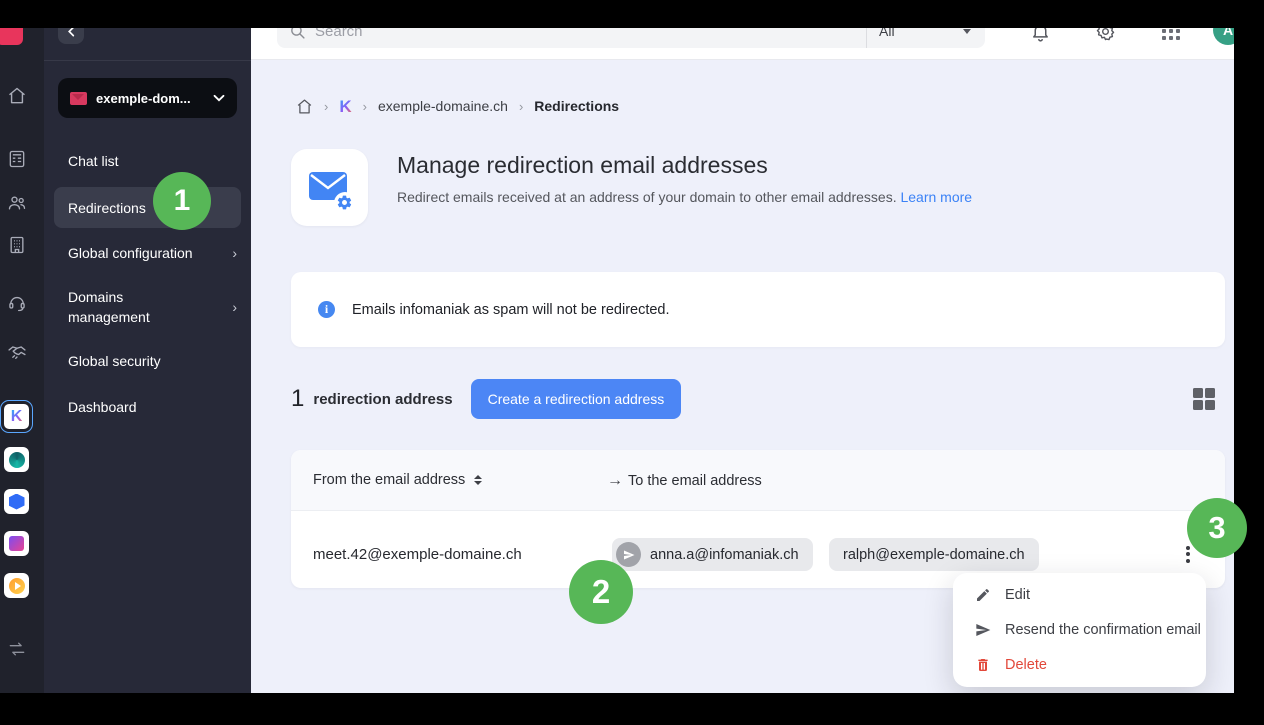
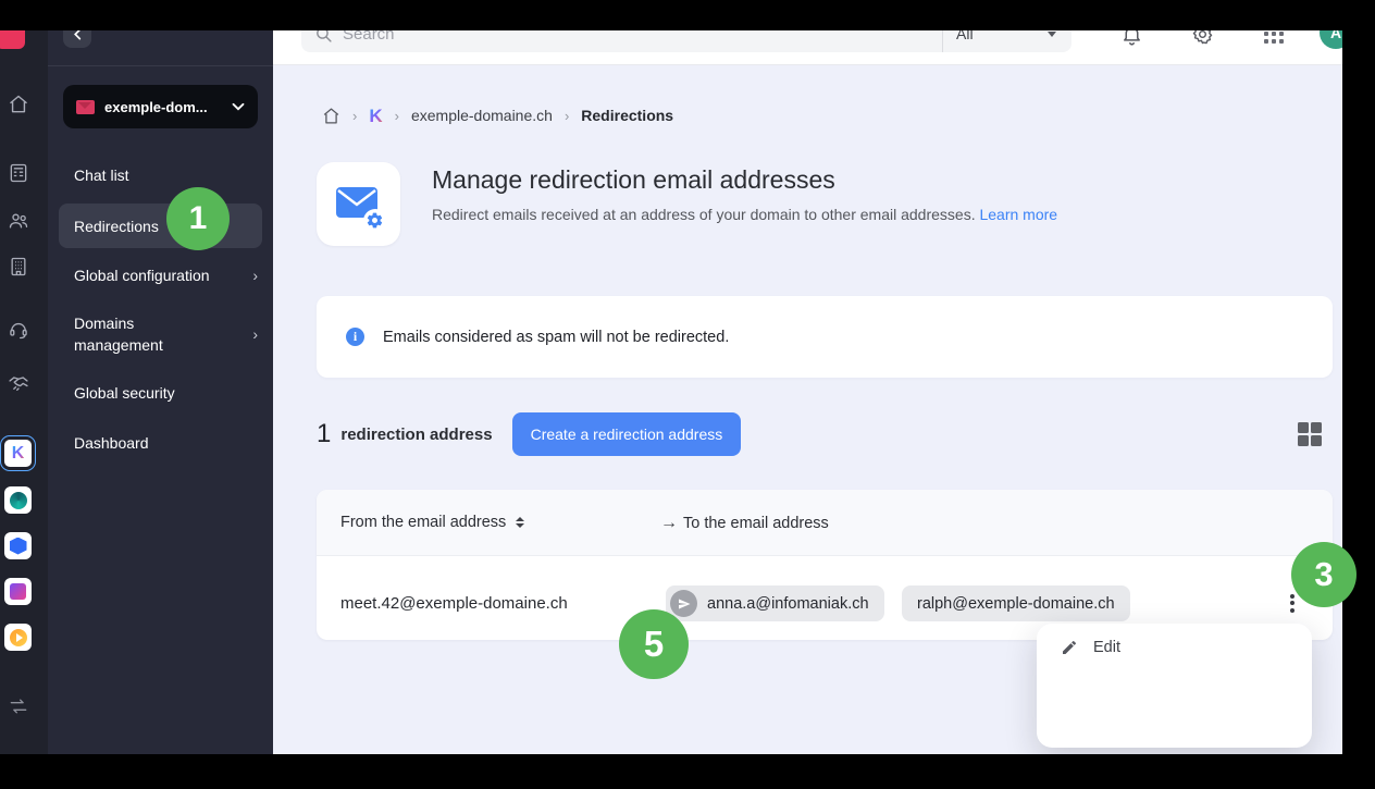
  K
  exemple-dom...
  Chat list
  Redirections
  Global configuration
  ›
  Domains management
  ›
  Global security
  Dashboard
  Search
  All
  A
  ›
  K
  ›
  exemple-domaine.ch
  ›
  Redirections
  Manage redirection email addresses
  Redirect emails received at an address of your domain to other email addresses. Learn more
  i
- Emails infomaniak as spam will not be redirected.
+ Emails considered as spam will not be redirected.
  1
  redirection address
  Create a redirection address
  From the email address
  →
  To the email address
  meet.42@exemple-domaine.ch
  anna.a@infomaniak.ch
  ralph@exemple-domaine.ch
  Edit
- Resend the confirmation email
- Delete
  1
- 2
+ 5
  3
